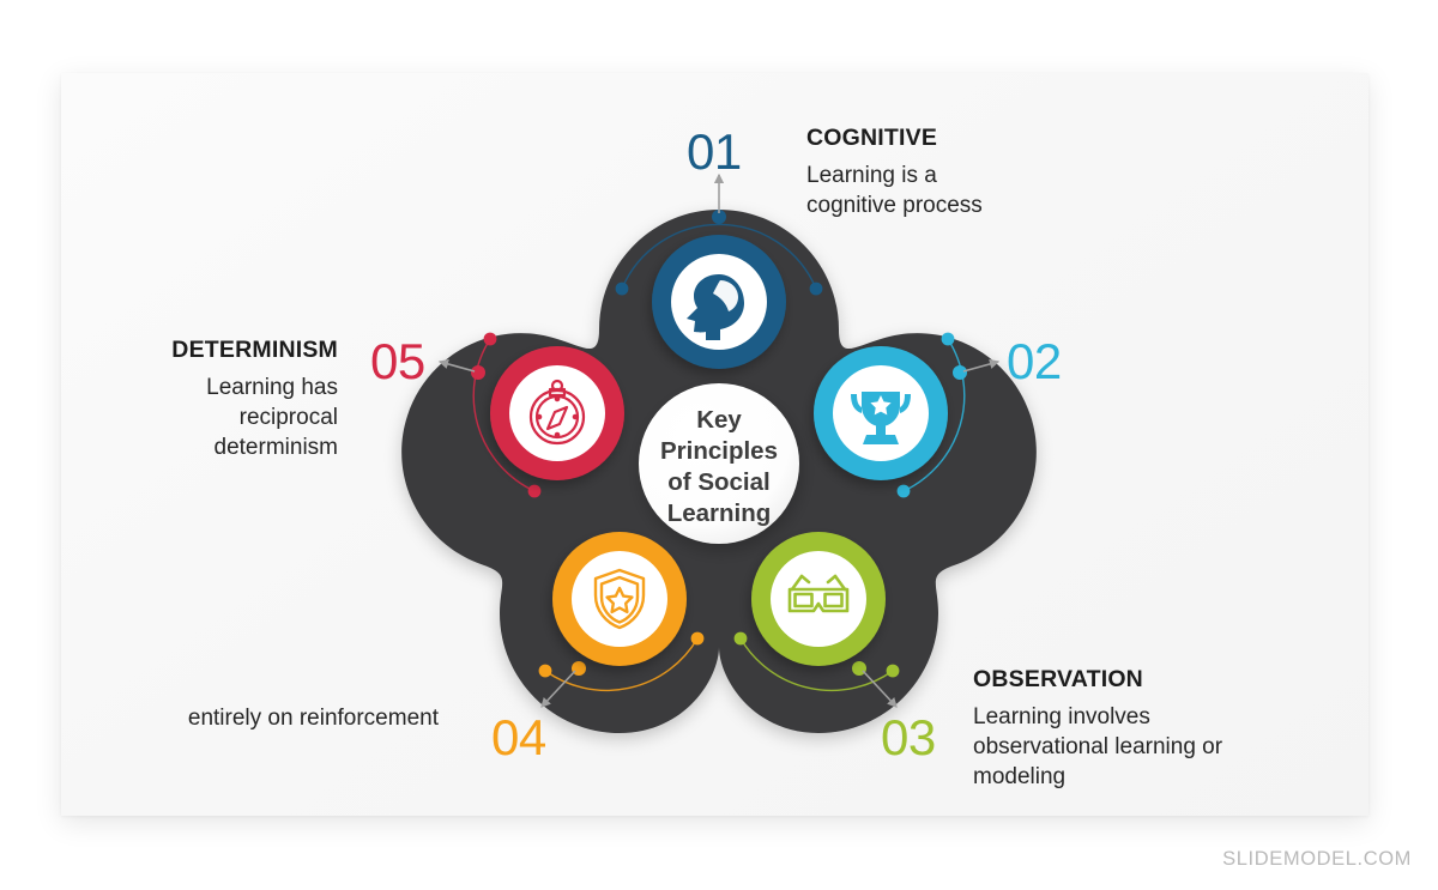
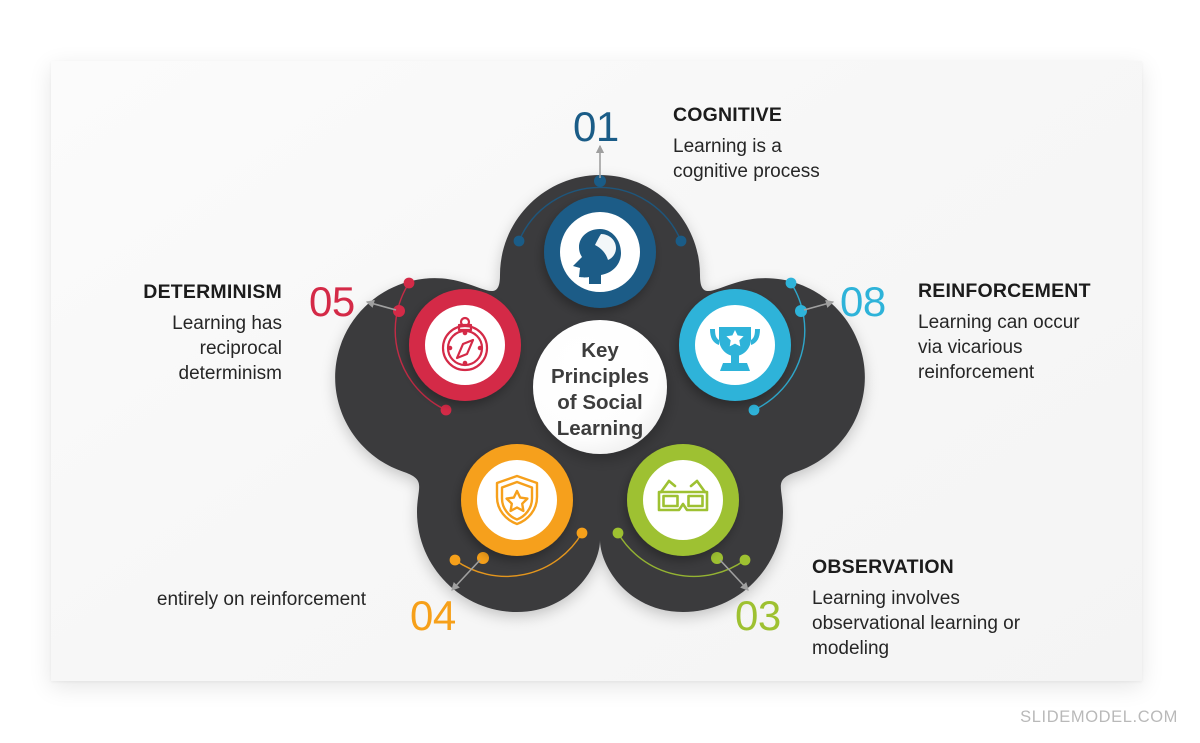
  Key
  Principles
  of Social
  Learning
  01
  COGNITIVE
  Learning is a
  cognitive process
- 02
+ 08
+ REINFORCEMENT
+ Learning can occur
+ via vicarious
+ reinforcement
  03
  OBSERVATION
  Learning involves
  observational learning or
  modeling
  04
  entirely on reinforcement
  05
  DETERMINISM
  Learning has
  reciprocal
  determinism
  SLIDEMODEL.COM
